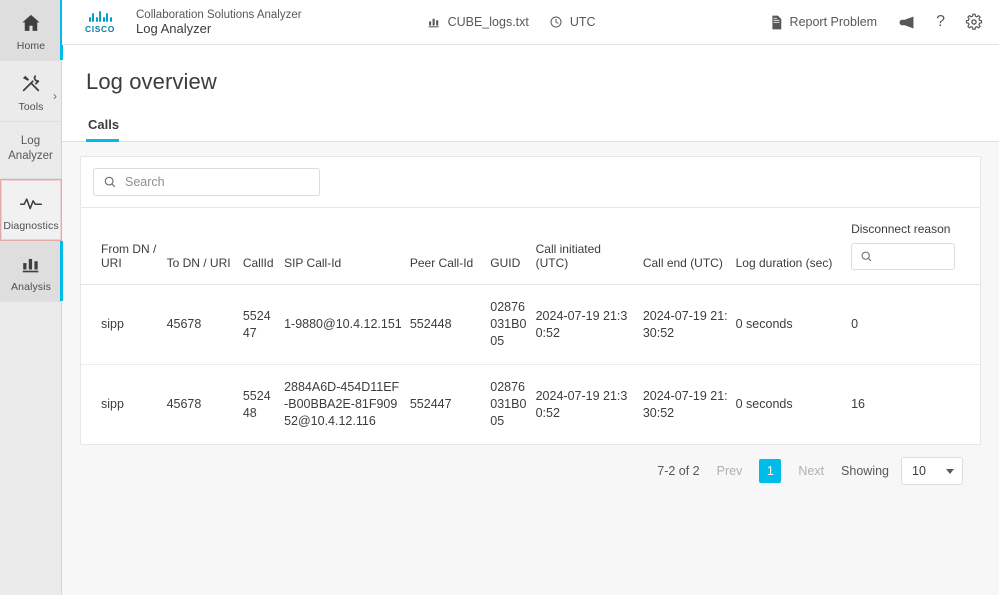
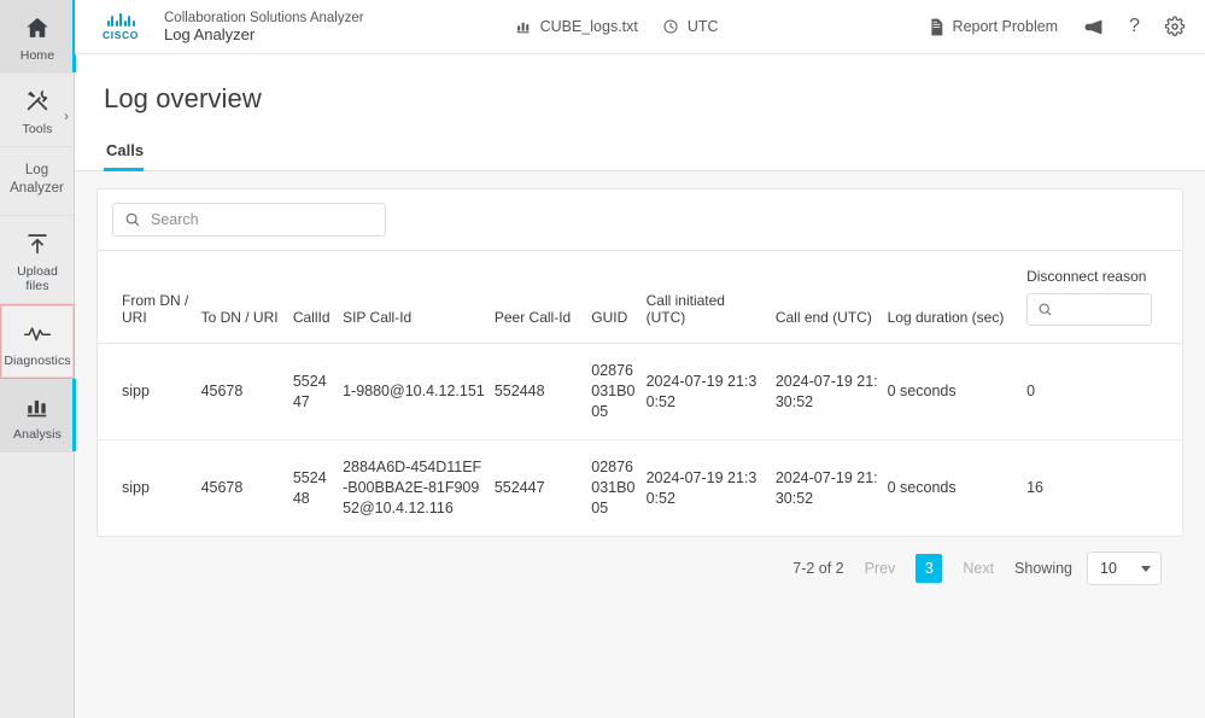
  Home
  Tools
  ›
  Log
  Analyzer
+ Upload
+ files
  Diagnostics
  Analysis
  CISCO
  Collaboration Solutions Analyzer
  Log Analyzer
  CUBE_logs.txt
  UTC
  Report Problem
  ?
  Log overview
  Calls
  Search
  From DN / URI	To DN / URI	CallId	SIP Call-Id	Peer Call-Id	GUID	Call initiated (UTC)	Call end (UTC)	Log duration (sec)	Disconnect reason
  sipp	45678	552447	1-9880@10.4.12.151	552448	02876031B005	2024-07-19 21:30:52	2024-07-19 21:30:52	0 seconds	0
  sipp	45678	552448	2884A6D-454D11EF-B00BBA2E-81F90952@10.4.12.116	552447	02876031B005	2024-07-19 21:30:52	2024-07-19 21:30:52	0 seconds	16
  7-2 of 2
  Prev
- 1
+ 3
  Next
  Showing
  10
